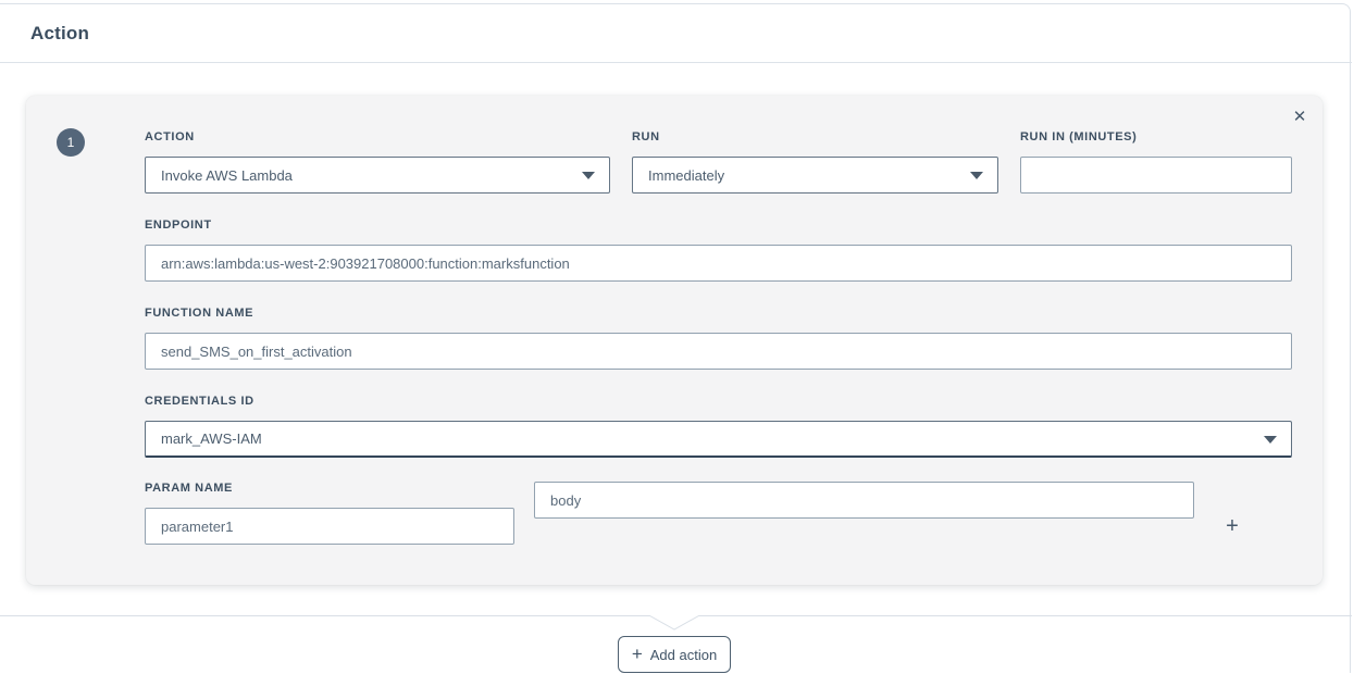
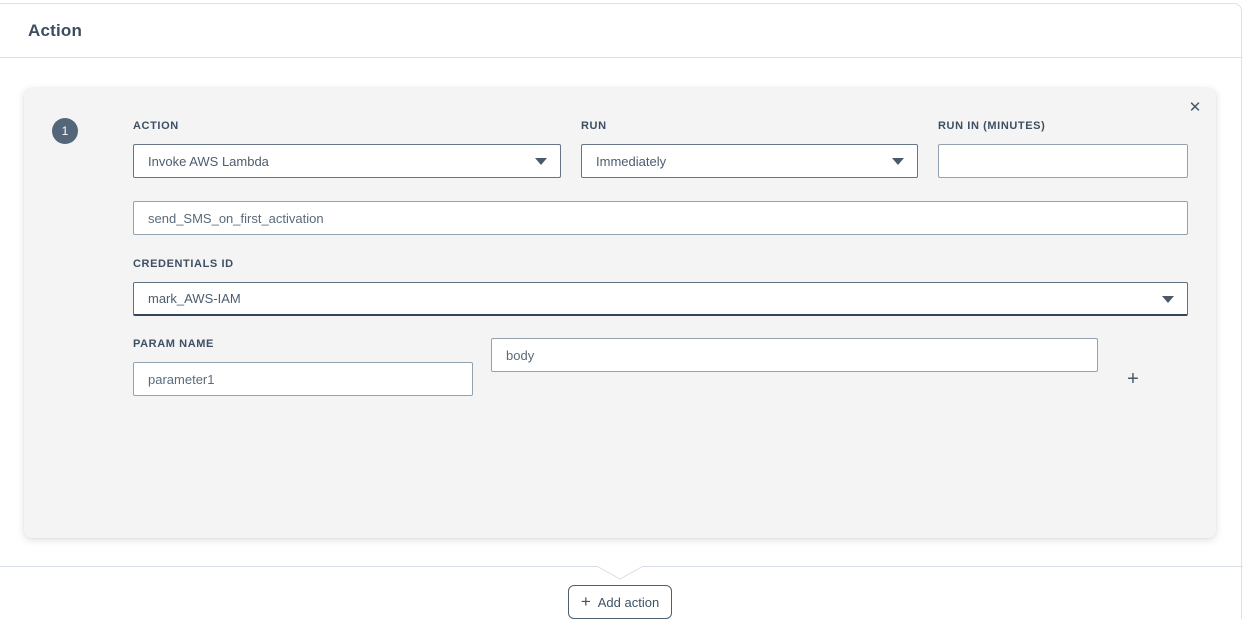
  Action
  1
  ✕
  ACTION
  Invoke AWS Lambda
  RUN
  Immediately
  RUN IN (MINUTES)
- ENDPOINT
- arn:aws:lambda:us-west-2:903921708000:function:marksfunction
- FUNCTION NAME
  send_SMS_on_first_activation
  CREDENTIALS ID
  mark_AWS-IAM
  PARAM NAME
  parameter1
  body
  +
  +
  Add action
